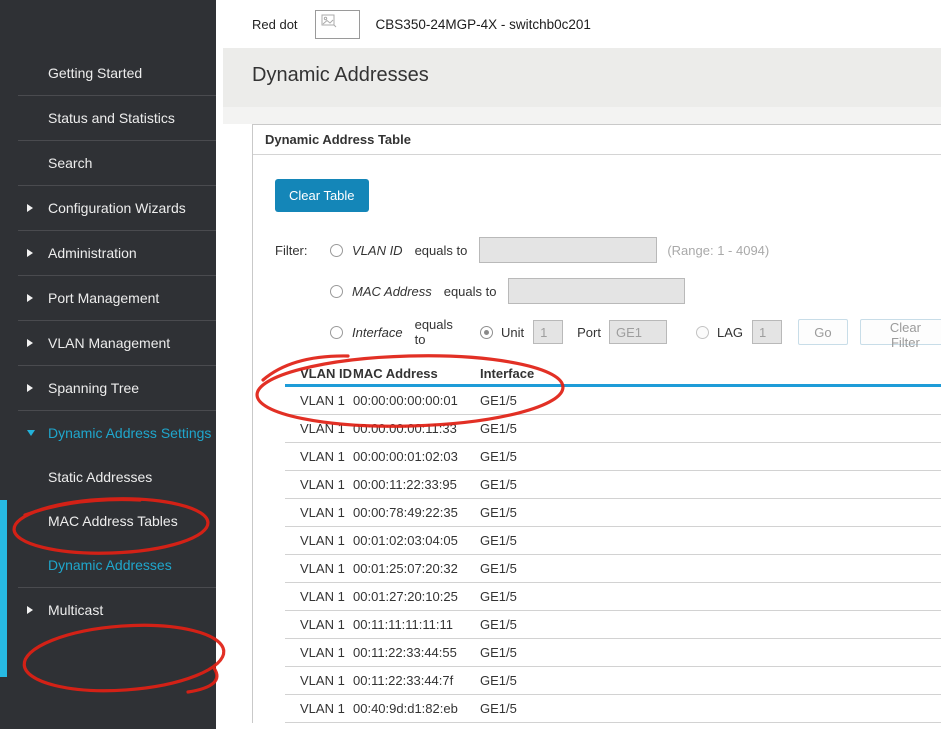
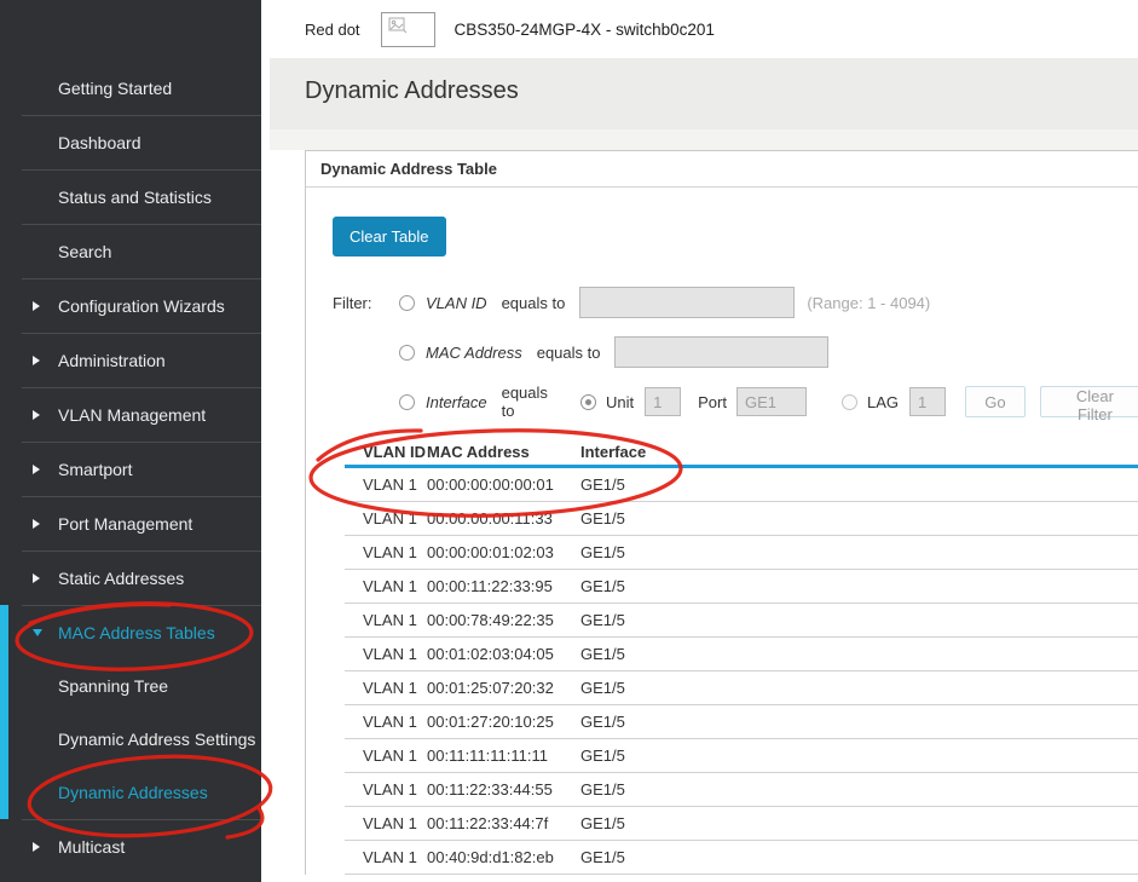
  Getting Started
+ Dashboard
  Status and Statistics
  Search
  Configuration Wizards
  Administration
- Port Management
+ VLAN Management
+ Smartport
- VLAN Management
+ Port Management
- Spanning Tree
+ Static Addresses
- Dynamic Address Settings
+ MAC Address Tables
- Static Addresses
+ Spanning Tree
- MAC Address Tables
+ Dynamic Address Settings
  Dynamic Addresses
  Multicast
  Red dot
  CBS350-24MGP-4X - switchb0c201
  Dynamic Addresses
  Dynamic Address Table
  Clear Table
  Filter:
  VLAN ID
  equals to
  (Range: 1 - 4094)
  MAC Address
  equals to
  Interface
  equals to
  Unit
  1
  Port
  GE1
  LAG
  1
  Go
  Clear Filter
  VLAN ID
  MAC Address
  Interface
  VLAN 1
  00:00:00:00:00:01
  GE1/5
  VLAN 1
  00:00:00:00:11:33
  GE1/5
  VLAN 1
  00:00:00:01:02:03
  GE1/5
  VLAN 1
  00:00:11:22:33:95
  GE1/5
  VLAN 1
  00:00:78:49:22:35
  GE1/5
  VLAN 1
  00:01:02:03:04:05
  GE1/5
  VLAN 1
  00:01:25:07:20:32
  GE1/5
  VLAN 1
  00:01:27:20:10:25
  GE1/5
  VLAN 1
  00:11:11:11:11:11
  GE1/5
  VLAN 1
  00:11:22:33:44:55
  GE1/5
  VLAN 1
  00:11:22:33:44:7f
  GE1/5
  VLAN 1
  00:40:9d:d1:82:eb
  GE1/5
